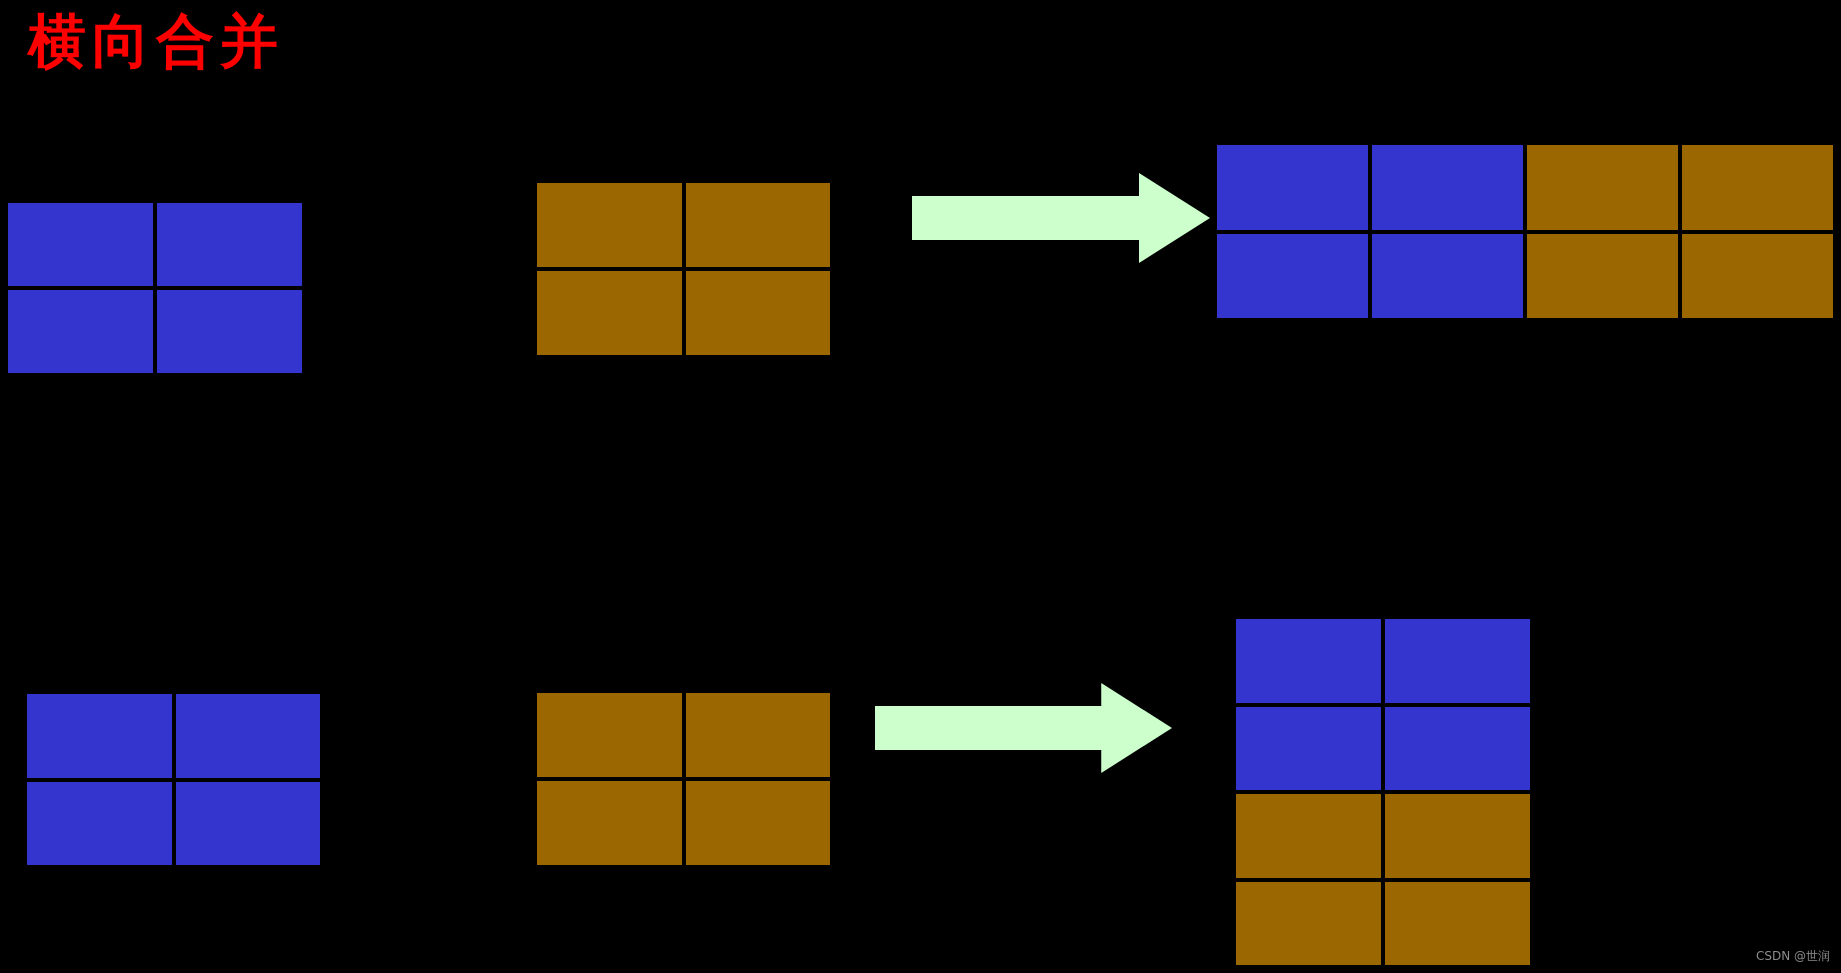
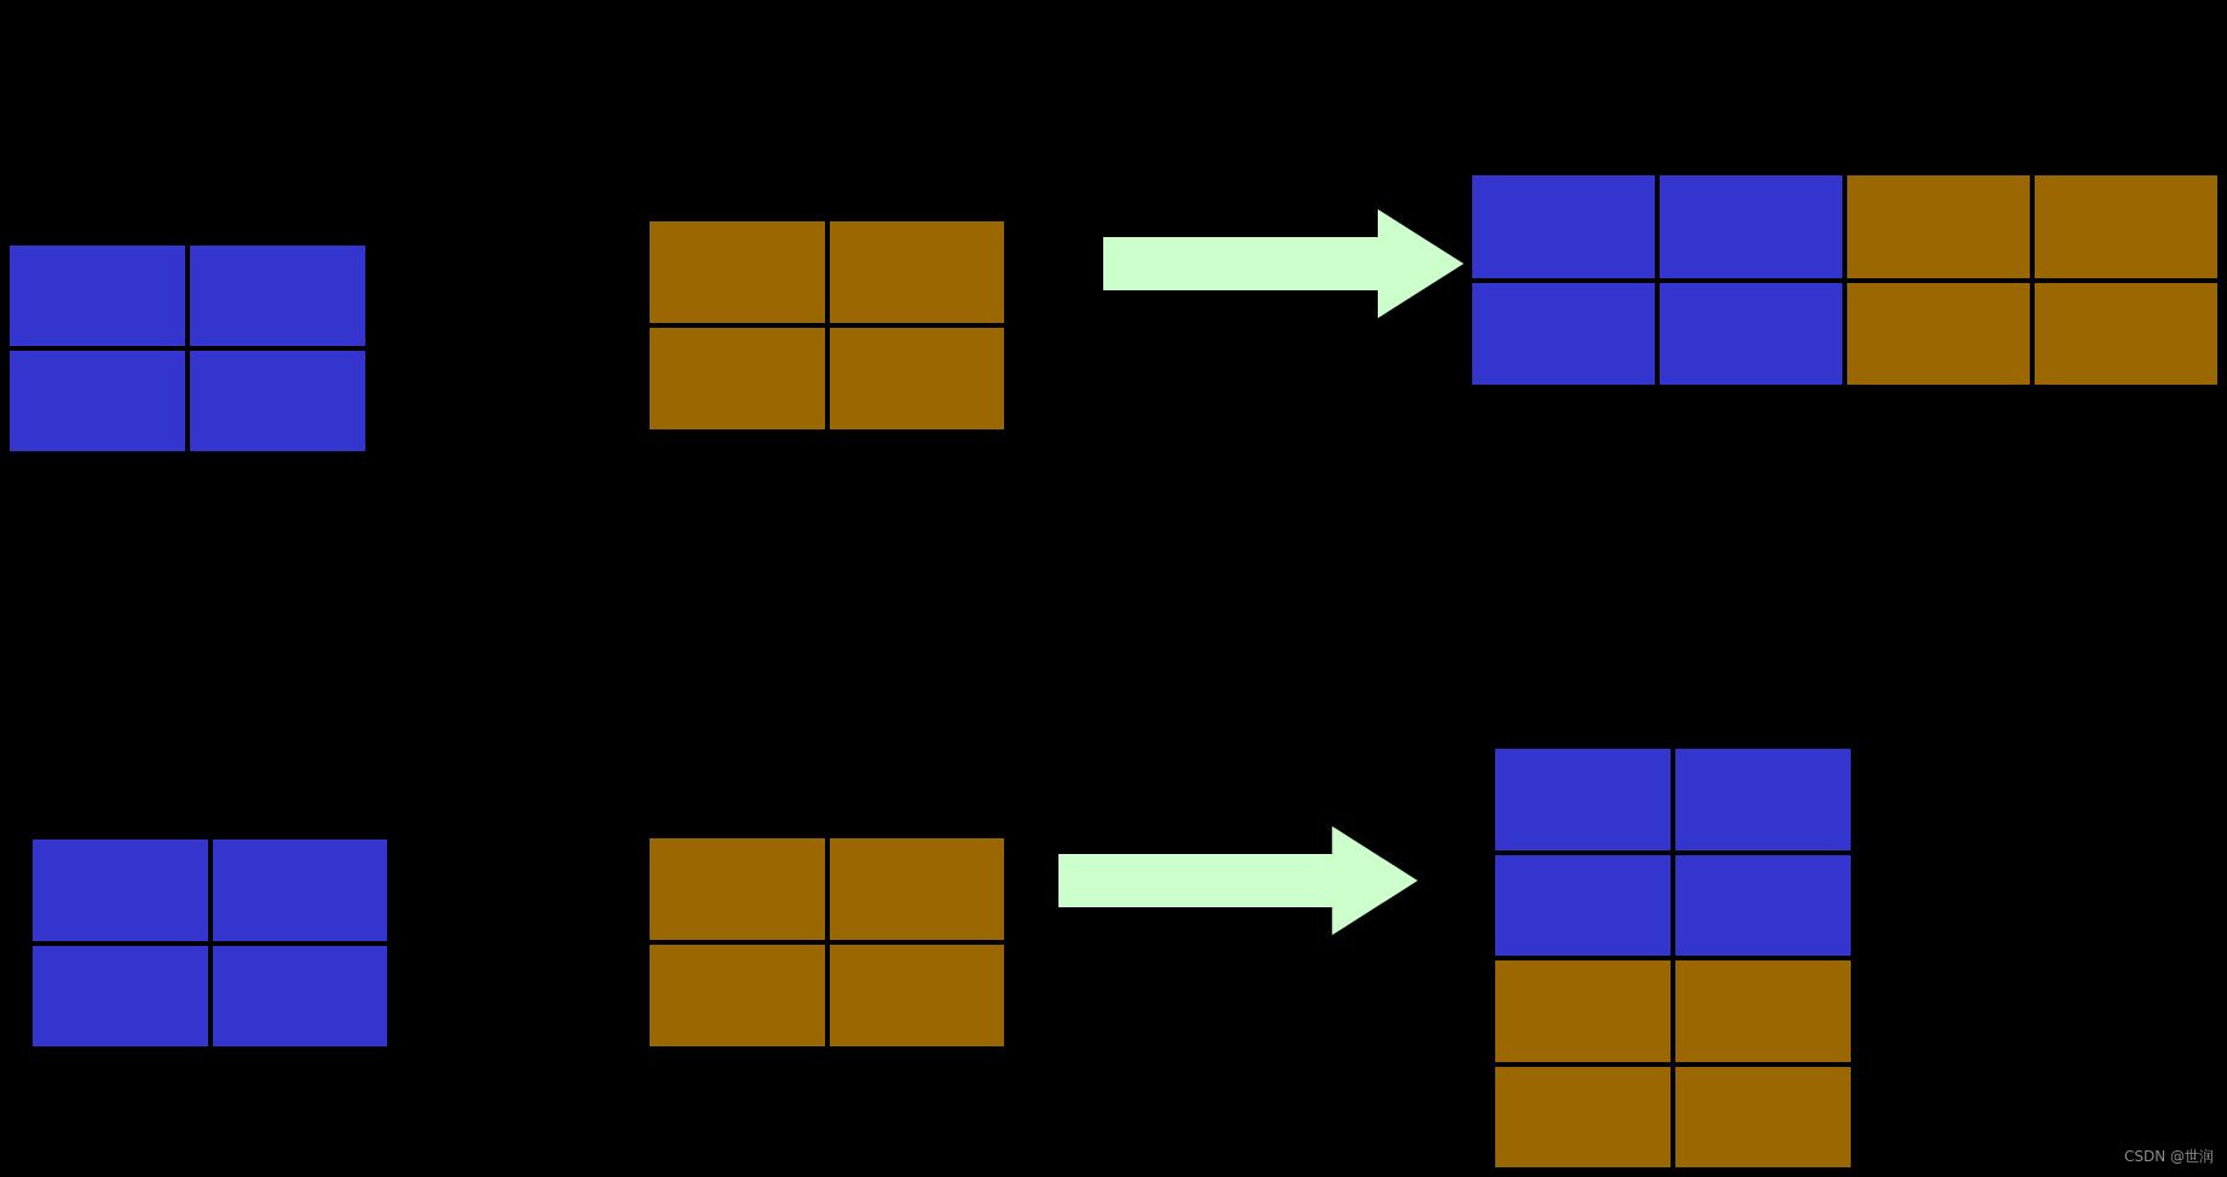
- 横向合并
  CSDN @世润
